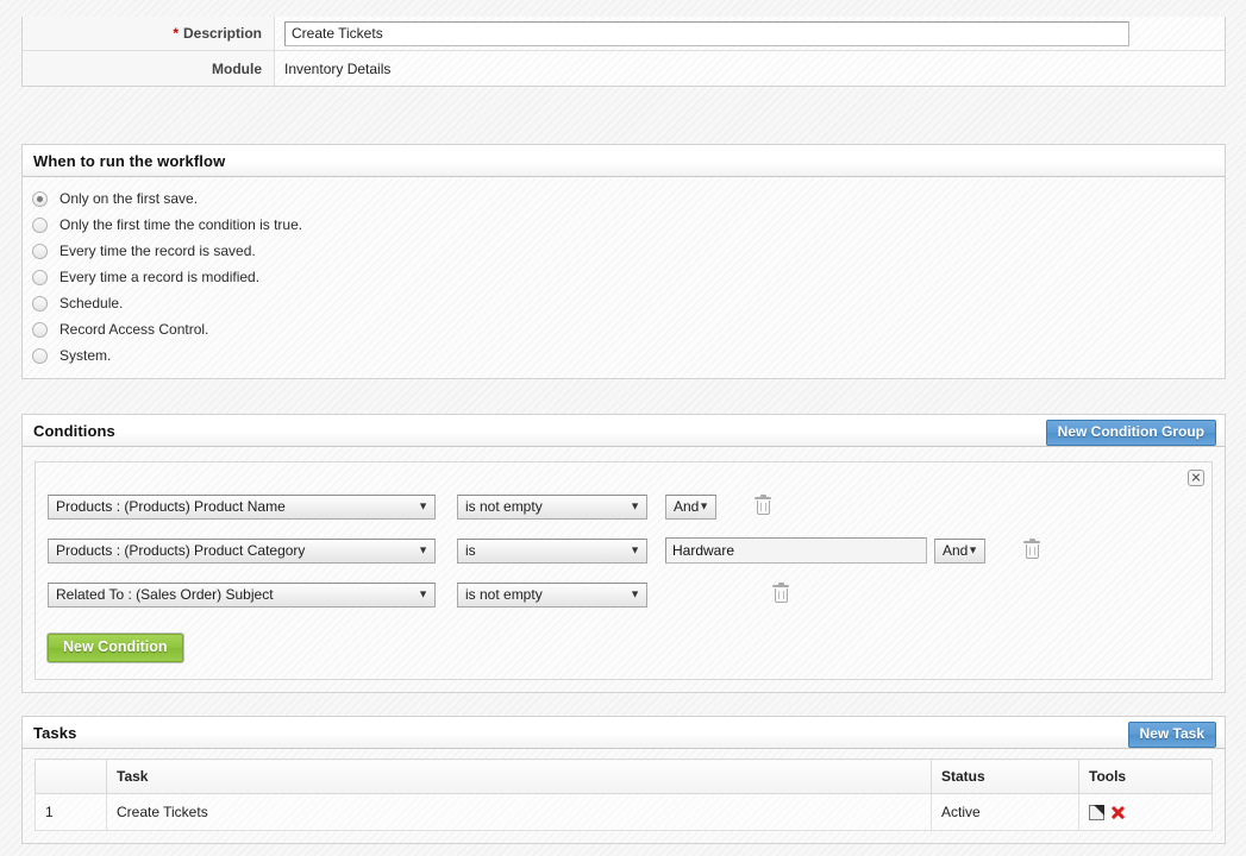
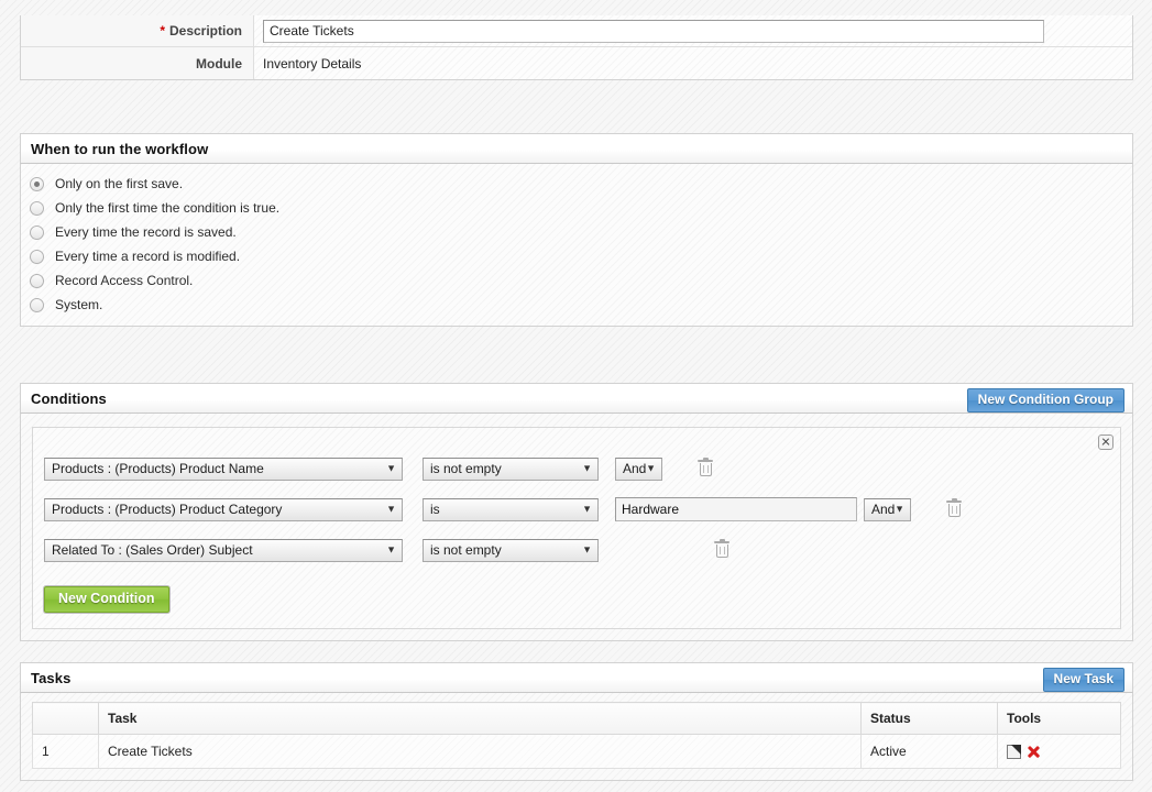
  *
  Description
  Create Tickets
  Module
  Inventory Details
  When to run the workflow
  Only on the first save.
  Only the first time the condition is true.
  Every time the record is saved.
  Every time a record is modified.
- Schedule.
  Record Access Control.
  System.
  Conditions
  New Condition Group
  Products : (Products) Product Name
  ▼
  is not empty
  ▼
  And
  ▼
  Products : (Products) Product Category
  ▼
  is
  ▼
  Hardware
  And
  ▼
  Related To : (Sales Order) Subject
  ▼
  is not empty
  ▼
  New Condition
  Tasks
  New Task
  	Task	Status	Tools
  1	Create Tickets	Active
